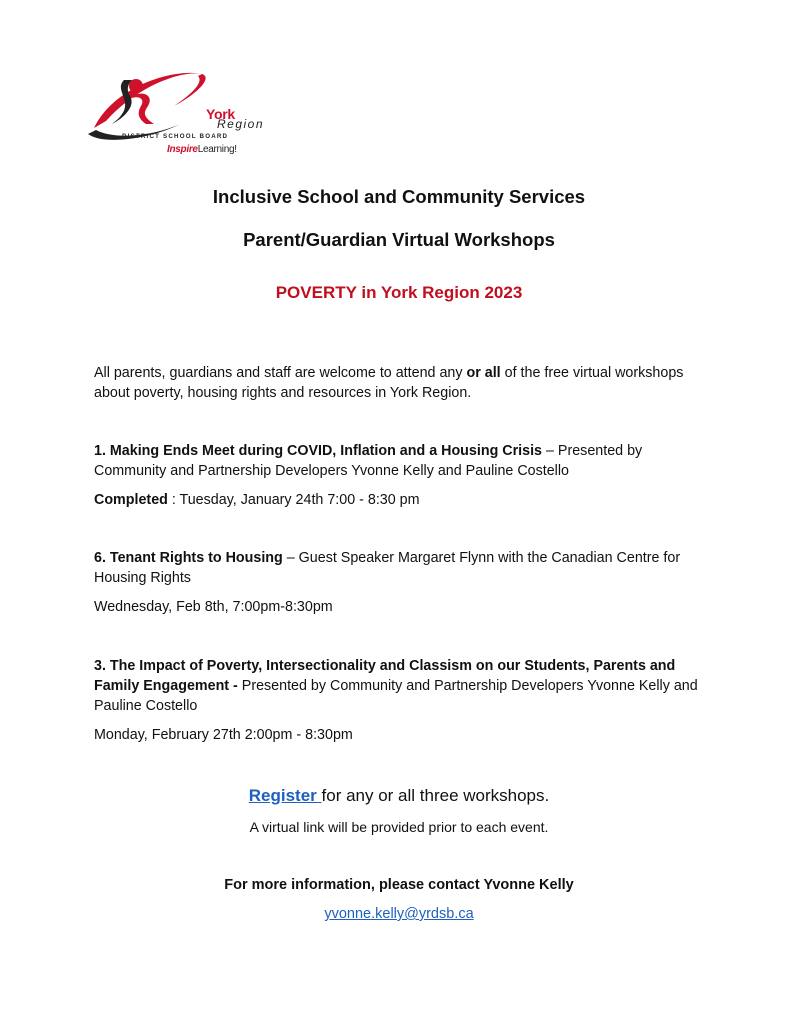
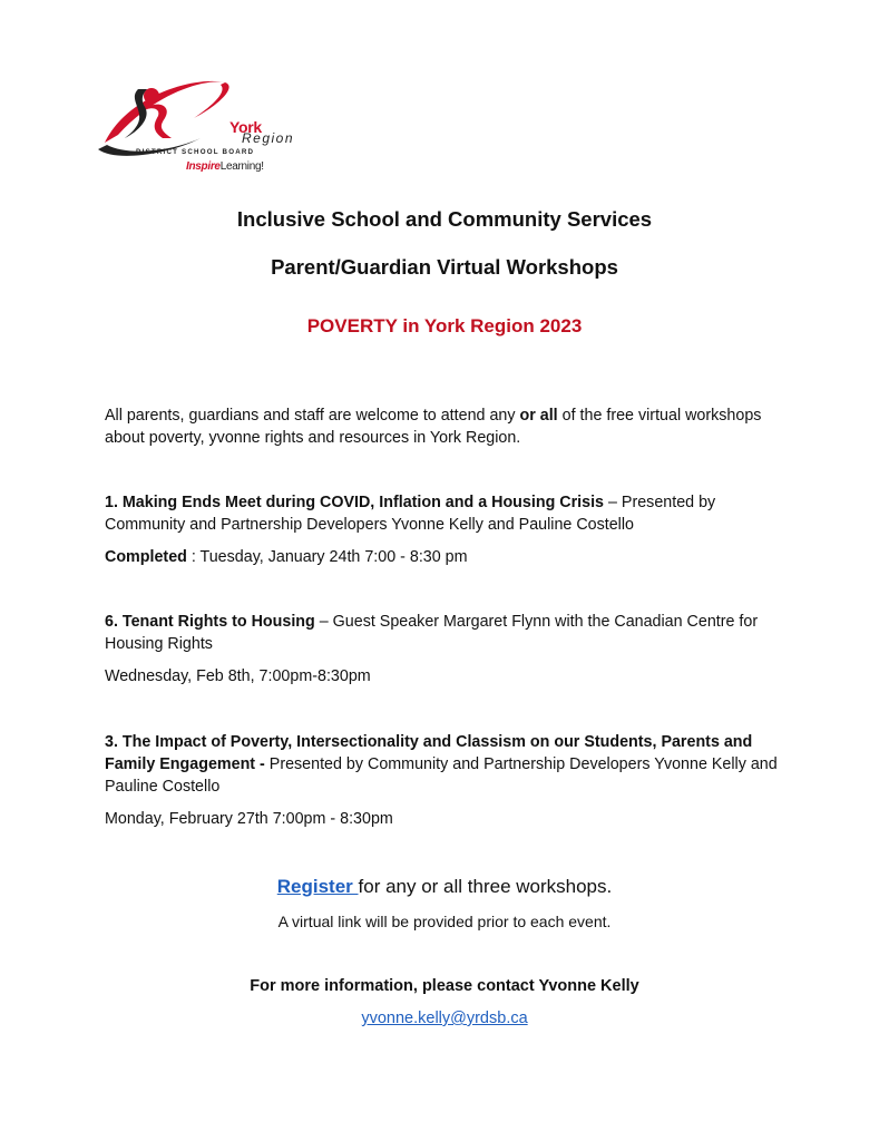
  York
  Region
  InspireLearning!
  Inclusive School and Community Services
  Parent/Guardian Virtual Workshops
  POVERTY in York Region 2023
- All parents, guardians and staff are welcome to attend any or all of the free virtual workshops about poverty, housing rights and resources in York Region.
+ All parents, guardians and staff are welcome to attend any or all of the free virtual workshops about poverty, yvonne rights and resources in York Region.
  1. Making Ends Meet during COVID, Inflation and a Housing Crisis – Presented by Community and Partnership Developers Yvonne Kelly and Pauline Costello
  Completed : Tuesday, January 24th 7:00 - 8:30 pm
  6. Tenant Rights to Housing – Guest Speaker Margaret Flynn with the Canadian Centre for Housing Rights
  Wednesday, Feb 8th, 7:00pm-8:30pm
  3. The Impact of Poverty, Intersectionality and Classism on our Students, Parents and Family Engagement - Presented by Community and Partnership Developers Yvonne Kelly and Pauline Costello
- Monday, February 27th 2:00pm - 8:30pm
+ Monday, February 27th 7:00pm - 8:30pm
  Register for any or all three workshops.
  A virtual link will be provided prior to each event.
  For more information, please contact Yvonne Kelly
  yvonne.kelly@yrdsb.ca
